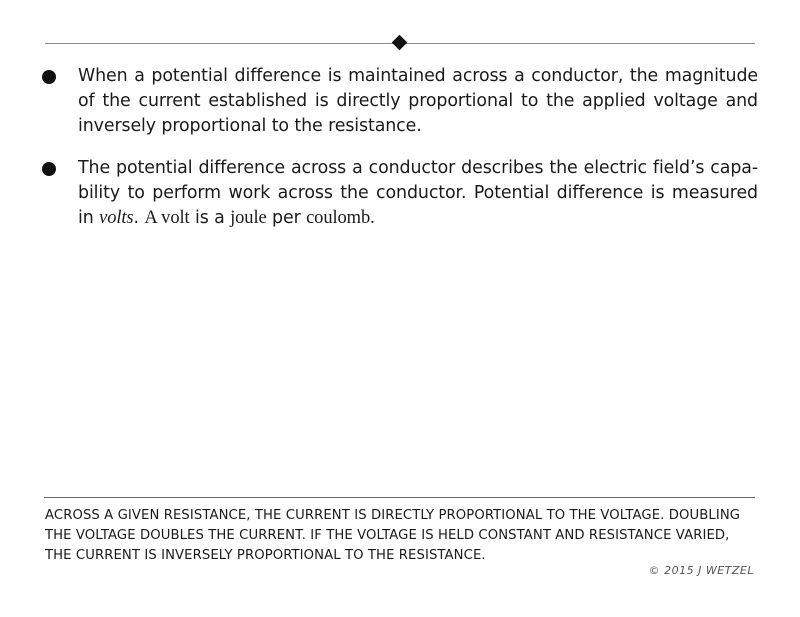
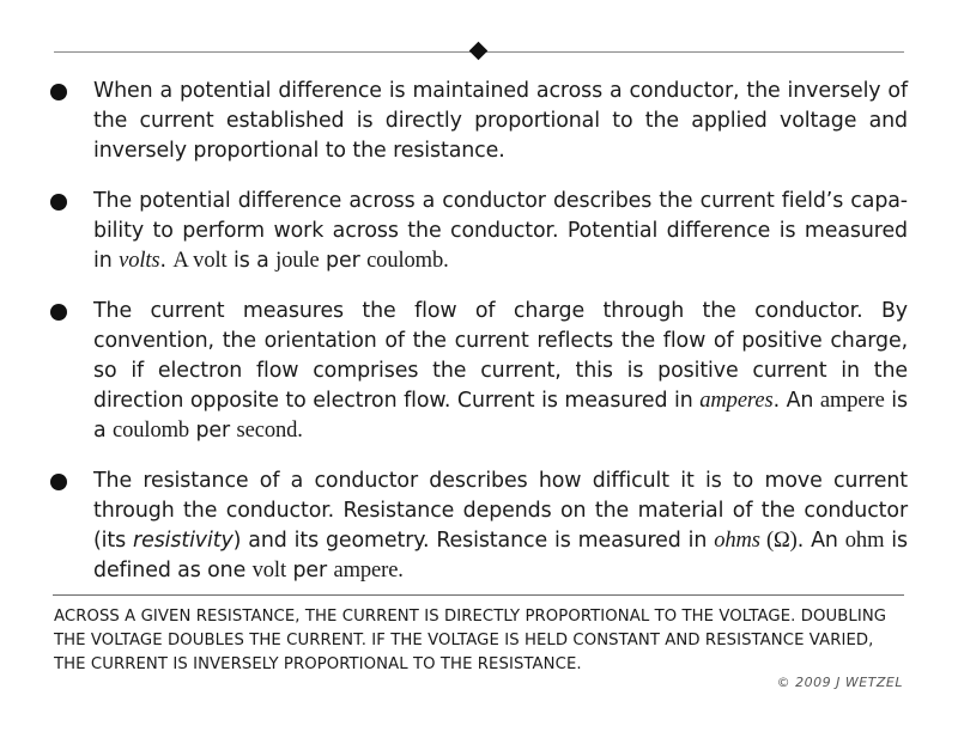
- When a potential difference is maintained across a conductor, the magnitude of the current established is directly proportional to the applied voltage and inversely proportional to the resistance.
+ When a potential difference is maintained across a conductor, the inversely of the current established is directly proportional to the applied voltage and inversely proportional to the resistance.
- The potential difference across a conductor describes the electric field’s capa-bility to perform work across the conductor. Potential difference is measured in volts. A volt is a joule per coulomb.
+ The potential difference across a conductor describes the current field’s capa-bility to perform work across the conductor. Potential difference is measured in volts. A volt is a joule per coulomb.
+ The current measures the flow of charge through the conductor. By convention, the orientation of the current reflects the flow of positive charge, so if electron flow comprises the current, this is positive current in the direction opposite to electron flow. Current is measured in amperes. An ampere is a coulomb per second.
+ The resistance of a conductor describes how difficult it is to move current through the conductor. Resistance depends on the material of the conductor (its resistivity) and its geometry. Resistance is measured in ohms (Ω). An ohm is defined as one volt per ampere.
  ACROSS A GIVEN RESISTANCE, THE CURRENT IS DIRECTLY PROPORTIONAL TO THE VOLTAGE. DOUBLING THE VOLTAGE DOUBLES THE CURRENT. IF THE VOLTAGE IS HELD CONSTANT AND RESISTANCE VARIED, THE CURRENT IS INVERSELY PROPORTIONAL TO THE RESISTANCE.
- © 2015 J WETZEL
+ © 2009 J WETZEL
